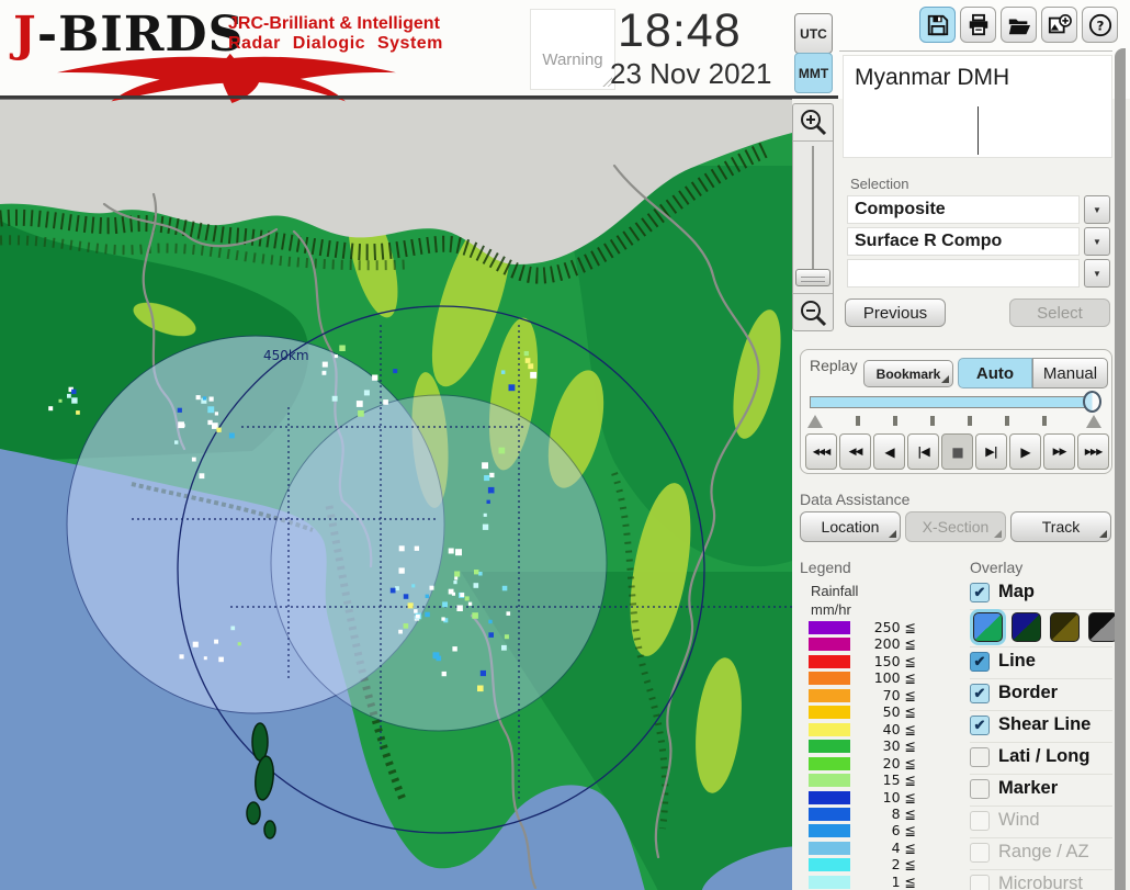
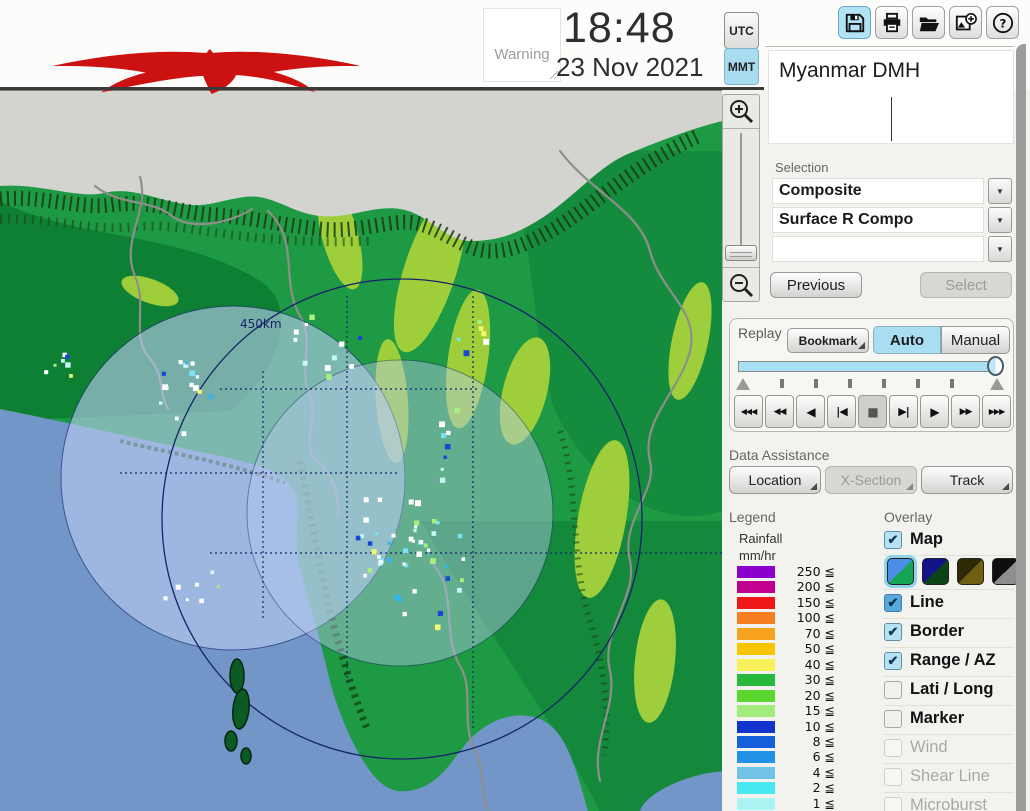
  450km
- J-BIRDS
- JRC-Brilliant & Intelligent
- Radar Dialogic System
  Warning
  18:48
  23 Nov 2021
  UTC
  MMT
  ?
  Myanmar DMH
  Selection
  Composite
  ▼
  Surface R Compo
  ▼
  ▼
  Previous
  Select
  Replay
  Bookmark
  Auto
  Manual
  ◀◀◀
  ◀◀
  ◀
  |◀
  ■
  ▶|
  ▶
  ▶▶
  ▶▶▶
  Data Assistance
  Location
  X-Section
  Track
  Legend
  Rainfall
  mm/hr
  250 ≦
  200 ≦
  150 ≦
  100 ≦
  70 ≦
  50 ≦
  40 ≦
  30 ≦
  20 ≦
  15 ≦
  10 ≦
  8 ≦
  6 ≦
  4 ≦
  2 ≦
  1 ≦
  Overlay
  ✔
  Map
  ✔
  Line
  ✔
  Border
  ✔
- Shear Line
+ Range / AZ
  Lati / Long
  Marker
  Wind
- Range / AZ
+ Shear Line
  Microburst
